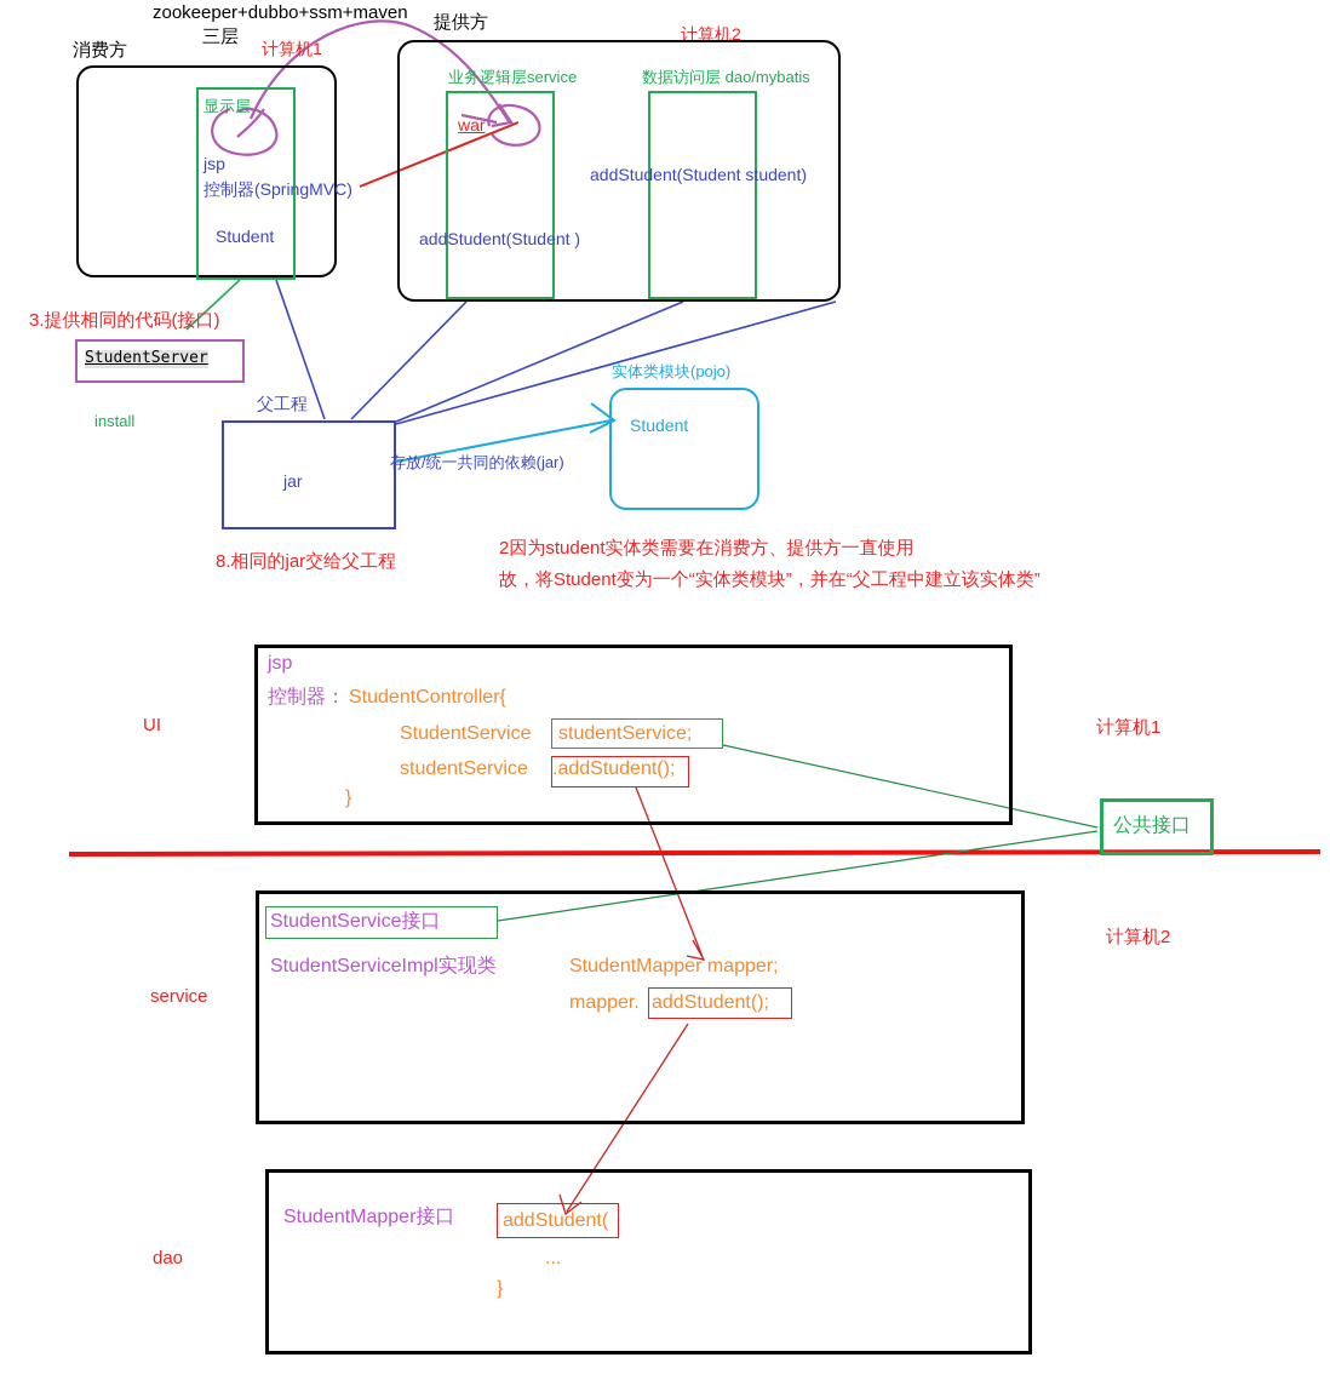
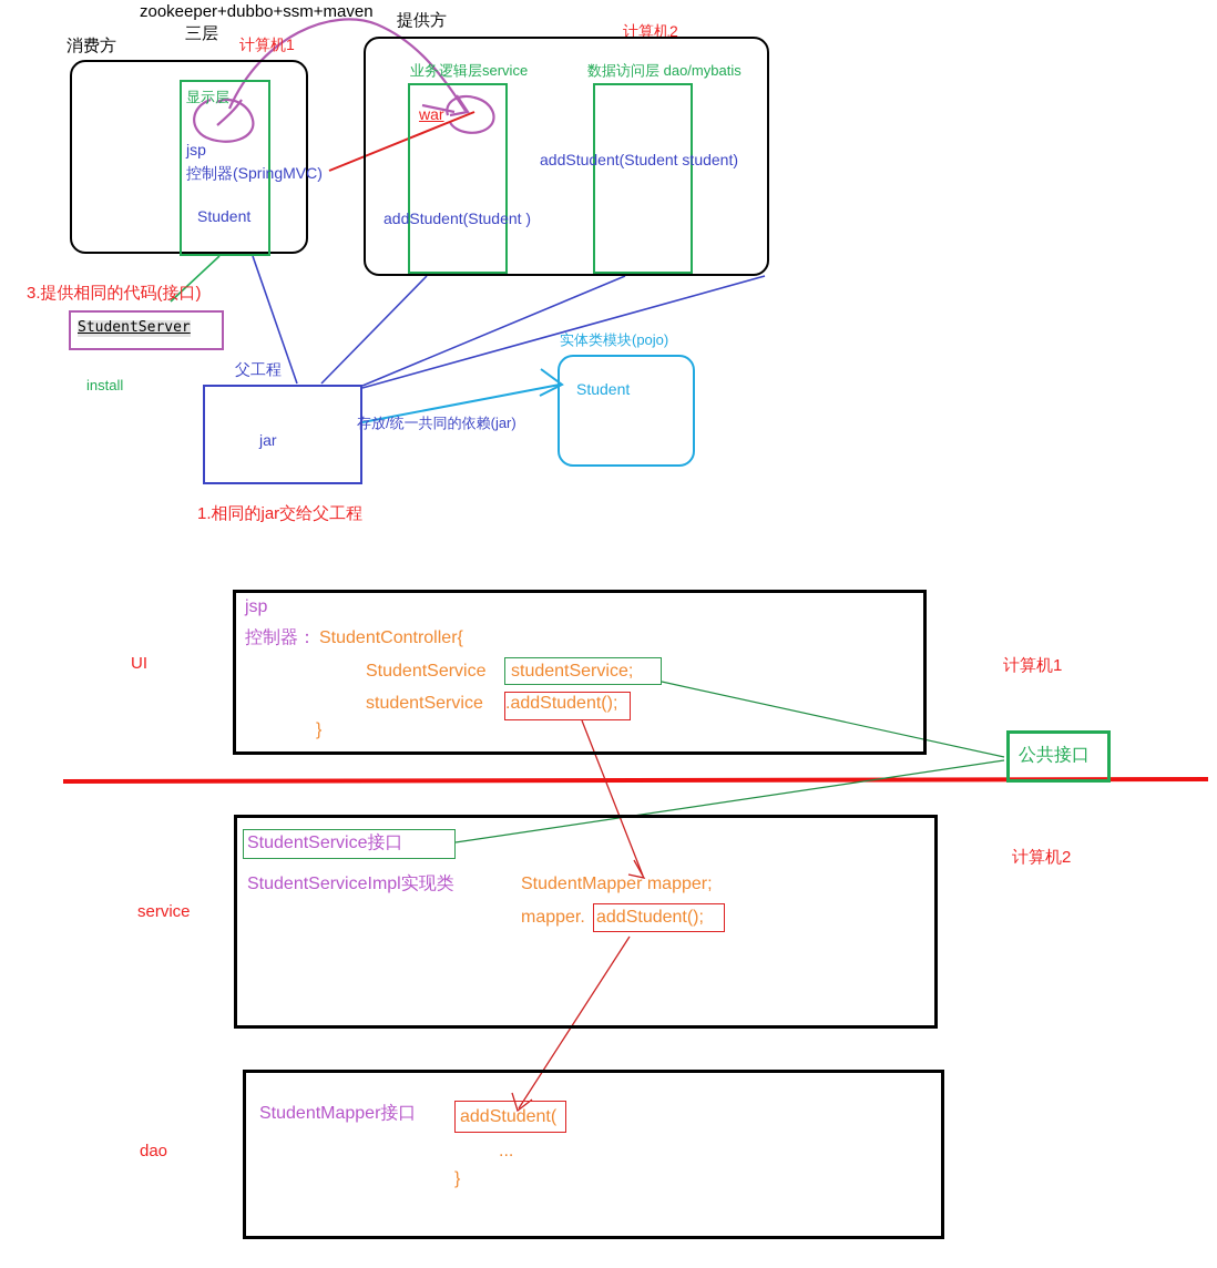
  zookeeper+dubbo+ssm+maven
  三层
  消费方
  计算机1
  提供方
  计算机2
  显示层
  jsp
  控制器(SpringMVC)
  Student
  业务逻辑层service
  war
  addStudent(Student )
  数据访问层 dao/mybatis
  addStudent(Student student)
  3.提供相同的代码(接口)
  StudentServer
  install
  父工程
  jar
  存放/统一共同的依赖(jar)
  实体类模块(pojo)
  Student
- 8.相同的jar交给父工程
+ 1.相同的jar交给父工程
- 2因为student实体类需要在消费方、提供方一直使用
- 故，将Student变为一个“实体类模块”，并在“父工程中建立该实体类”
  UI
  jsp
  控制器：
  StudentController{
  StudentService
  studentService;
  studentService
  .addStudent();
  }
  计算机1
  公共接口
  service
  StudentService接口
  StudentServiceImpl实现类
  StudentMapper mapper;
  mapper.
  addStudent();
  计算机2
  dao
  StudentMapper接口
  addStudent(
  ...
  }
